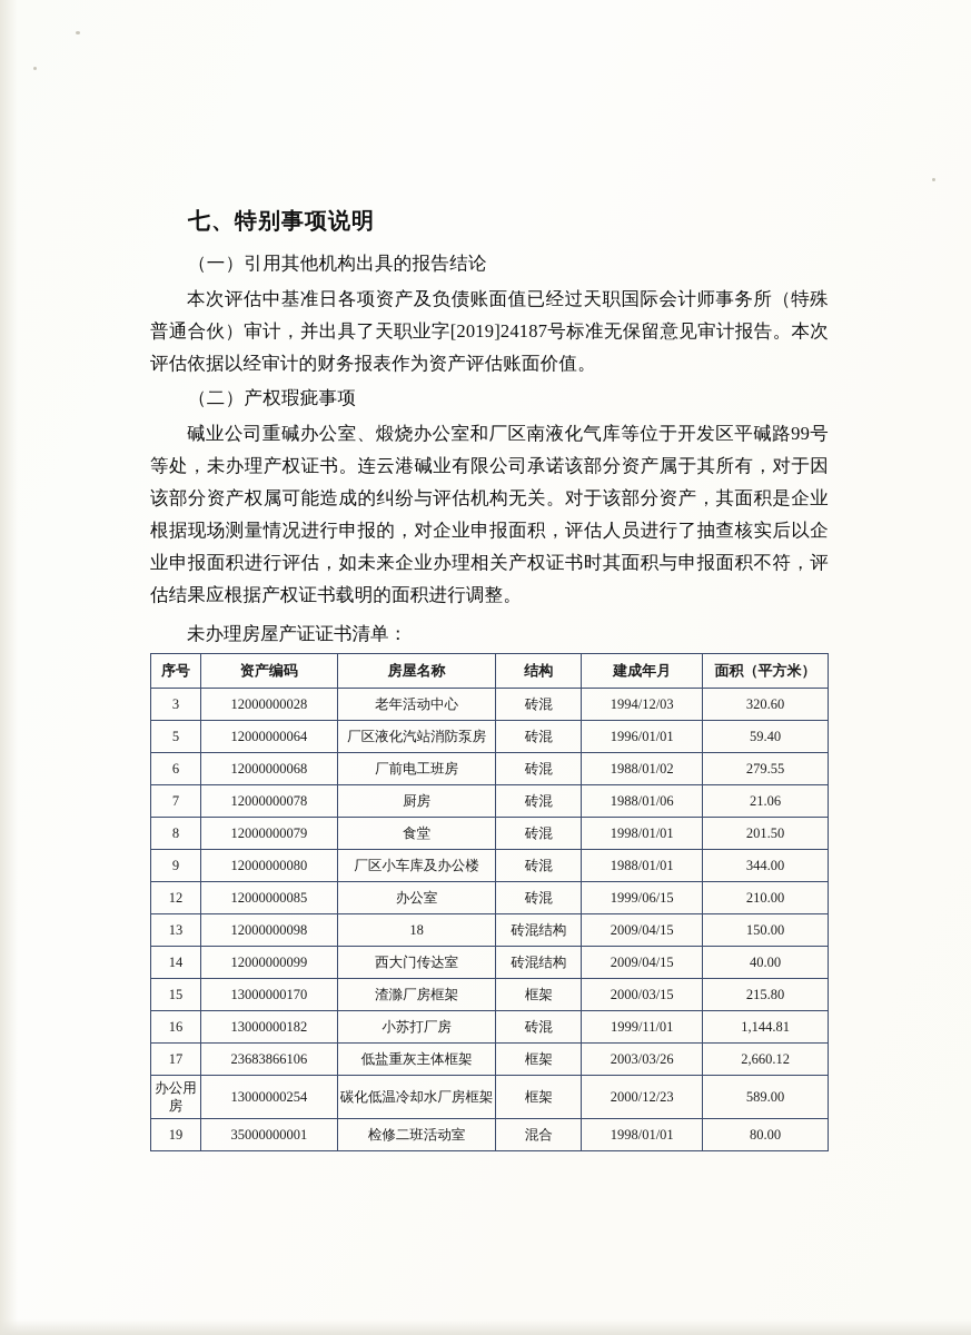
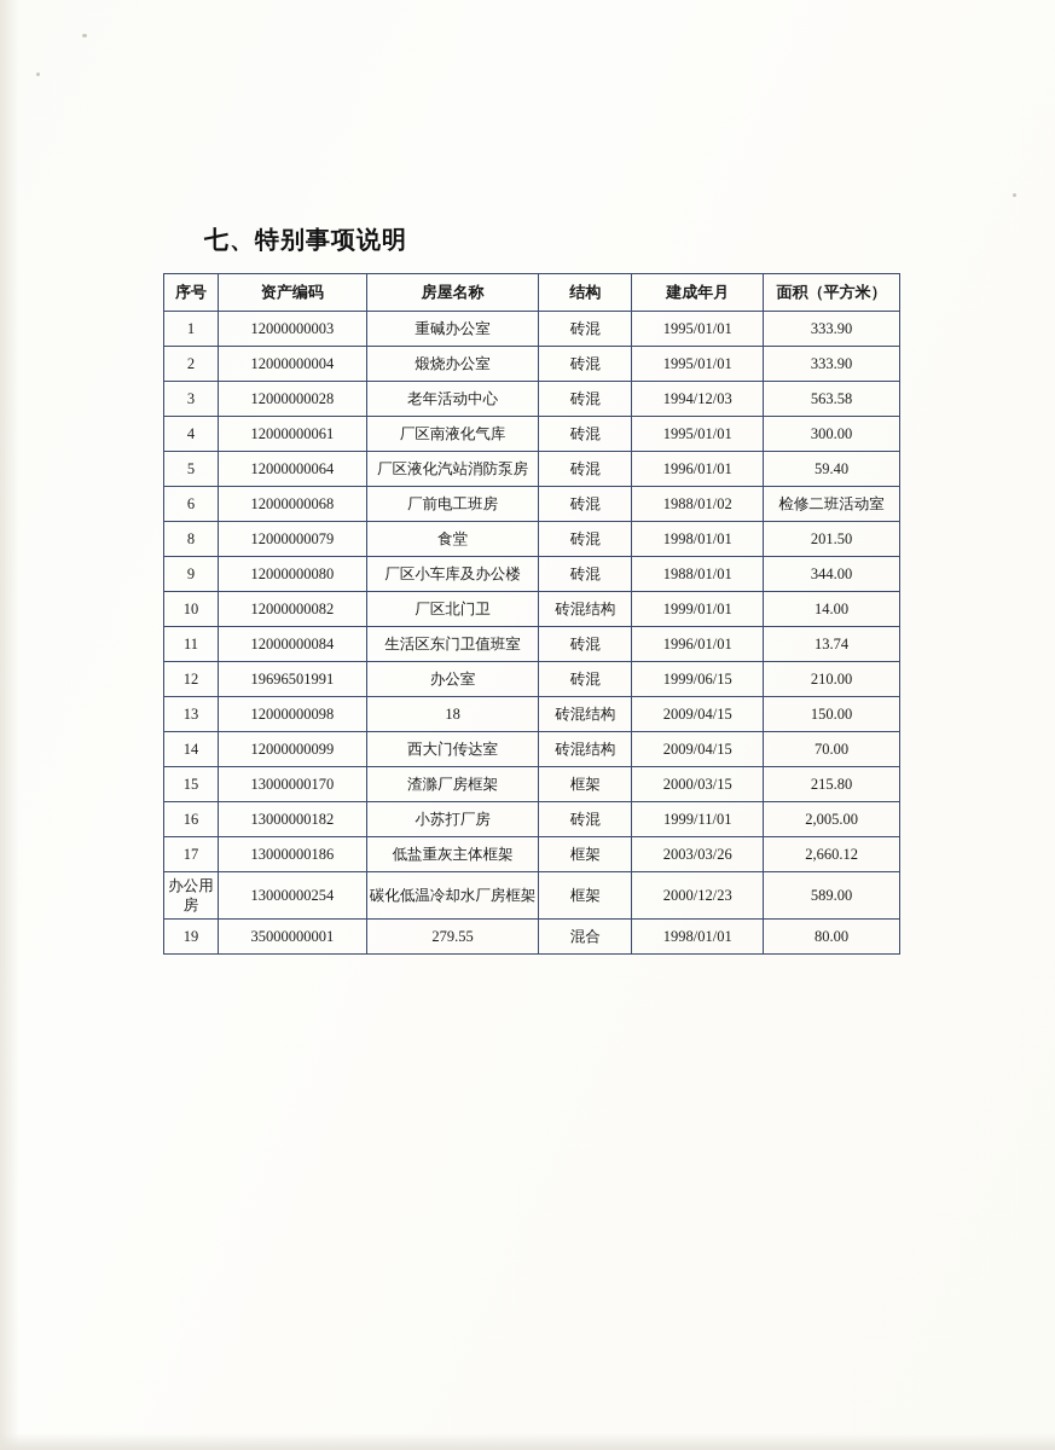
  七、特别事项说明
- （一）引用其他机构出具的报告结论
- 本次评估中基准日各项资产及负债账面值已经过天职国际会计师事务所（特殊普通合伙）审计，并出具了天职业字[2019]24187号标准无保留意见审计报告。本次评估依据以经审计的财务报表作为资产评估账面价值。
- （二）产权瑕疵事项
- 碱业公司重碱办公室、煅烧办公室和厂区南液化气库等位于开发区平碱路99号等处，未办理产权证书。连云港碱业有限公司承诺该部分资产属于其所有，对于因该部分资产权属可能造成的纠纷与评估机构无关。对于该部分资产，其面积是企业根据现场测量情况进行申报的，对企业申报面积，评估人员进行了抽查核实后以企业申报面积进行评估，如未来企业办理相关产权证书时其面积与申报面积不符，评估结果应根据产权证书载明的面积进行调整。
- 未办理房屋产证证书清单：
  序号	资产编码	房屋名称	结构	建成年月	面积（平方米）
+ 1	12000000003	重碱办公室	砖混	1995/01/01	333.90
+ 2	12000000004	煅烧办公室	砖混	1995/01/01	333.90
- 3	12000000028	老年活动中心	砖混	1994/12/03	320.60
+ 3	12000000028	老年活动中心	砖混	1994/12/03	563.58
+ 4	12000000061	厂区南液化气库	砖混	1995/01/01	300.00
  5	12000000064	厂区液化汽站消防泵房	砖混	1996/01/01	59.40
- 6	12000000068	厂前电工班房	砖混	1988/01/02	279.55
+ 6	12000000068	厂前电工班房	砖混	1988/01/02	检修二班活动室
- 7	12000000078	厨房	砖混	1988/01/06	21.06
  8	12000000079	食堂	砖混	1998/01/01	201.50
  9	12000000080	厂区小车库及办公楼	砖混	1988/01/01	344.00
+ 10	12000000082	厂区北门卫	砖混结构	1999/01/01	14.00
+ 11	12000000084	生活区东门卫值班室	砖混	1996/01/01	13.74
- 12	12000000085	办公室	砖混	1999/06/15	210.00
+ 12	19696501991	办公室	砖混	1999/06/15	210.00
  13	12000000098	18	砖混结构	2009/04/15	150.00
- 14	12000000099	西大门传达室	砖混结构	2009/04/15	40.00
+ 14	12000000099	西大门传达室	砖混结构	2009/04/15	70.00
  15	13000000170	渣滁厂房框架	框架	2000/03/15	215.80
- 16	13000000182	小苏打厂房	砖混	1999/11/01	1,144.81
+ 16	13000000182	小苏打厂房	砖混	1999/11/01	2,005.00
- 17	23683866106	低盐重灰主体框架	框架	2003/03/26	2,660.12
+ 17	13000000186	低盐重灰主体框架	框架	2003/03/26	2,660.12
  办公用房	13000000254	碳化低温冷却水厂房框架	框架	2000/12/23	589.00
- 19	35000000001	检修二班活动室	混合	1998/01/01	80.00
+ 19	35000000001	279.55	混合	1998/01/01	80.00
